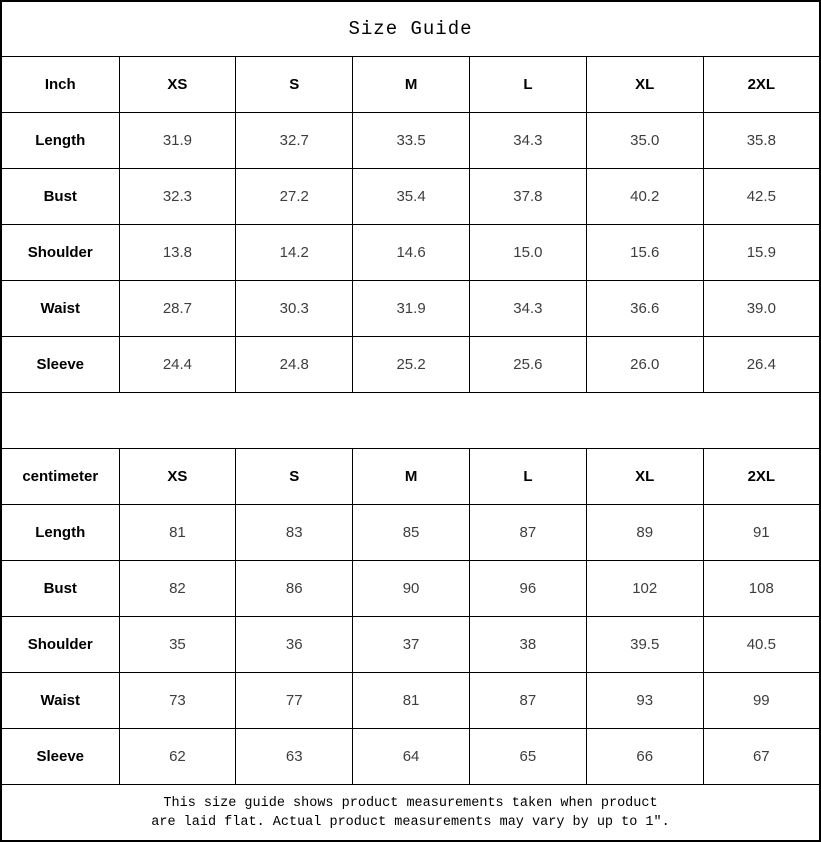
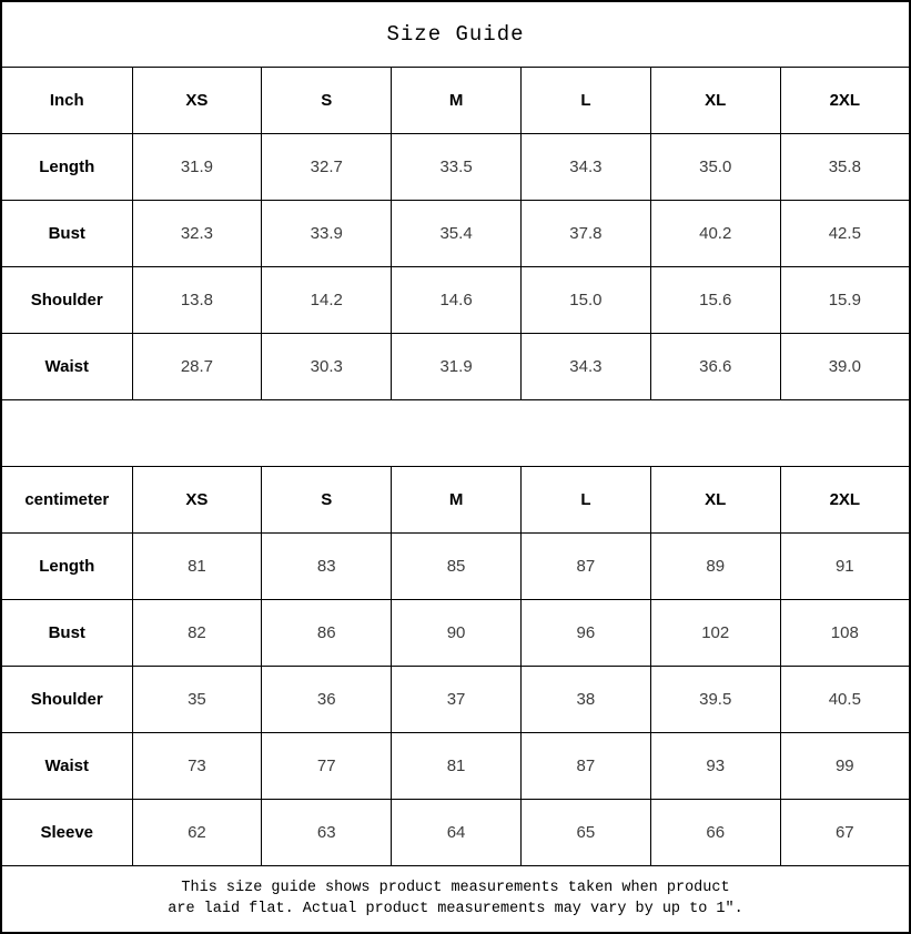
  Size Guide
  Inch	XS	S	M	L	XL	2XL
  Length	31.9	32.7	33.5	34.3	35.0	35.8
- Bust	32.3	27.2	35.4	37.8	40.2	42.5
+ Bust	32.3	33.9	35.4	37.8	40.2	42.5
  Shoulder	13.8	14.2	14.6	15.0	15.6	15.9
  Waist	28.7	30.3	31.9	34.3	36.6	39.0
- Sleeve	24.4	24.8	25.2	25.6	26.0	26.4
  centimeter	XS	S	M	L	XL	2XL
  Length	81	83	85	87	89	91
  Bust	82	86	90	96	102	108
  Shoulder	35	36	37	38	39.5	40.5
  Waist	73	77	81	87	93	99
  Sleeve	62	63	64	65	66	67
  This size guide shows product measurements taken when product are laid flat. Actual product measurements may vary by up to 1″.
